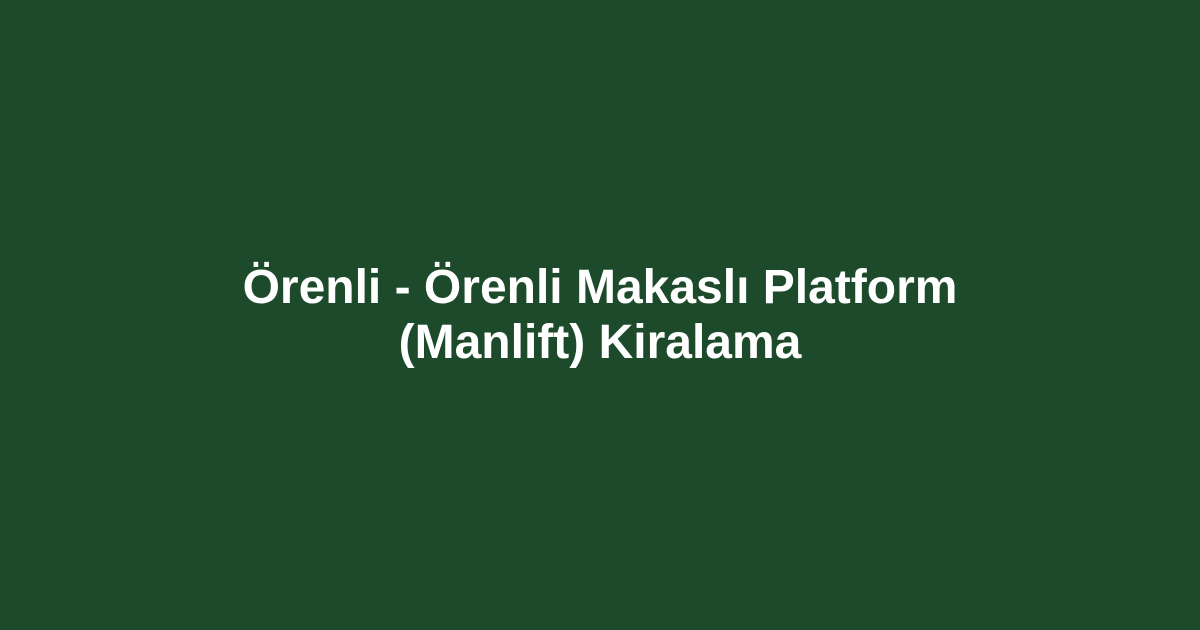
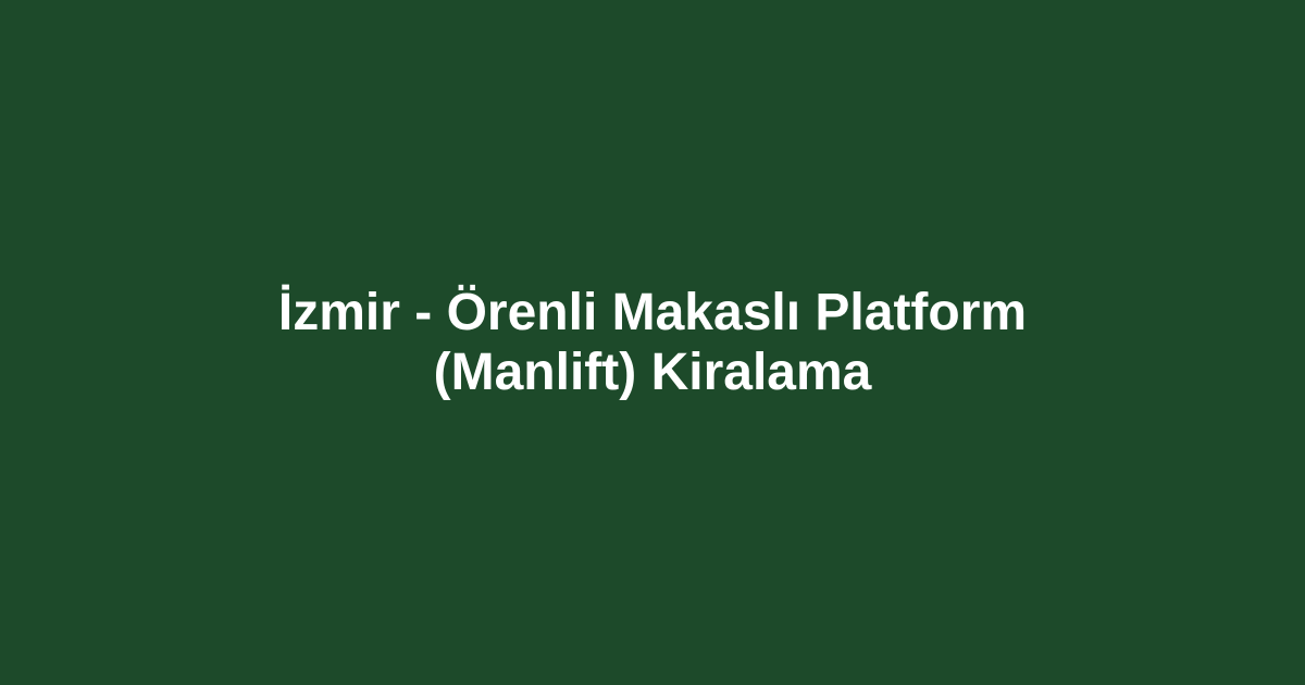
- Örenli - Örenli Makaslı Platform (Manlift) Kiralama
+ İzmir - Örenli Makaslı Platform (Manlift) Kiralama
